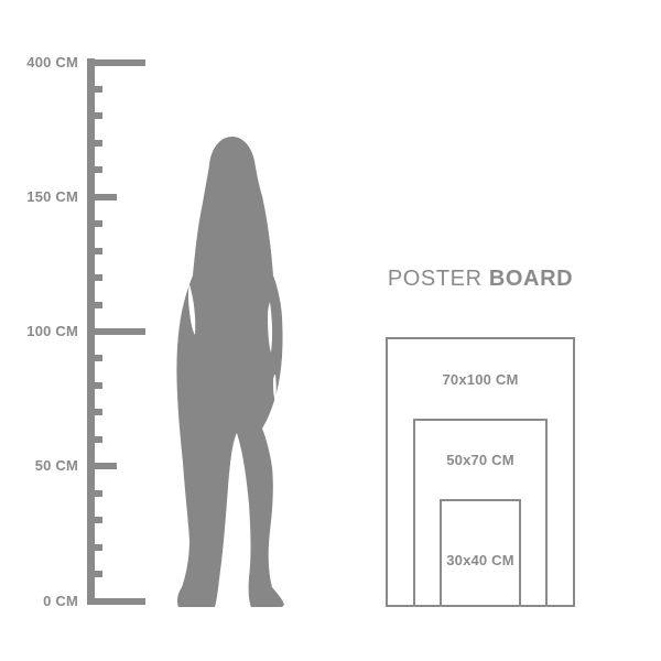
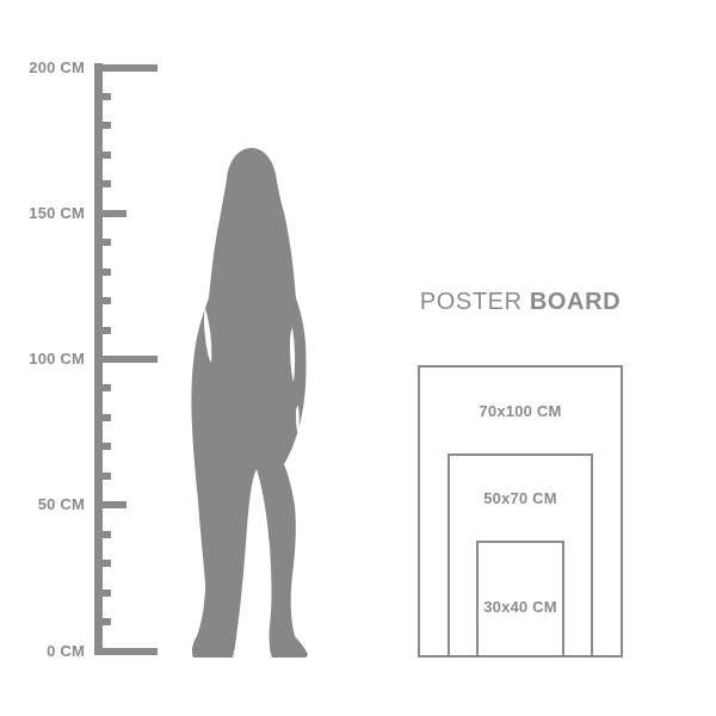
- 400 CM
+ 200 CM
  150 CM
  100 CM
  50 CM
  0 CM
  POSTER BOARD
  70x100 CM
  50x70 CM
  30x40 CM
